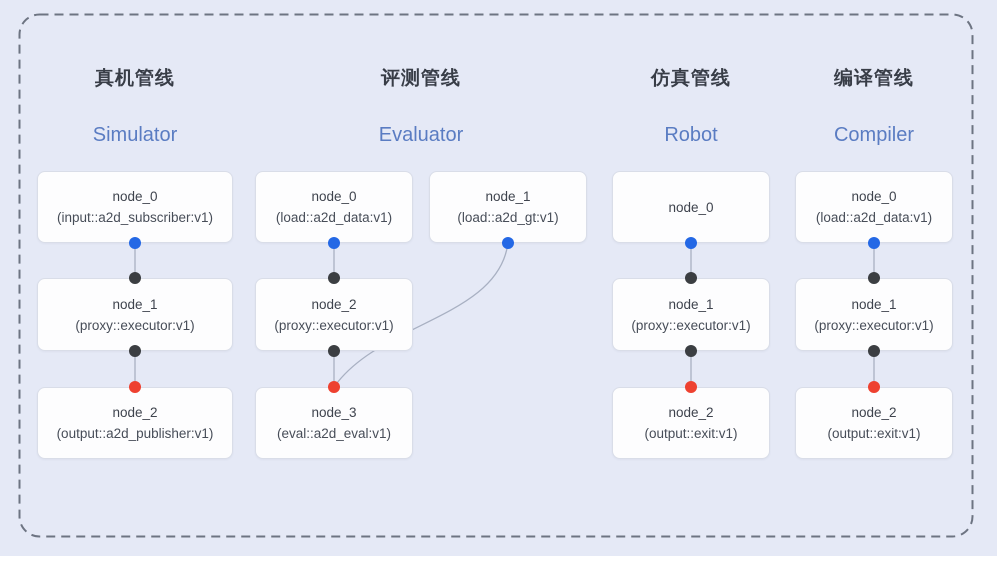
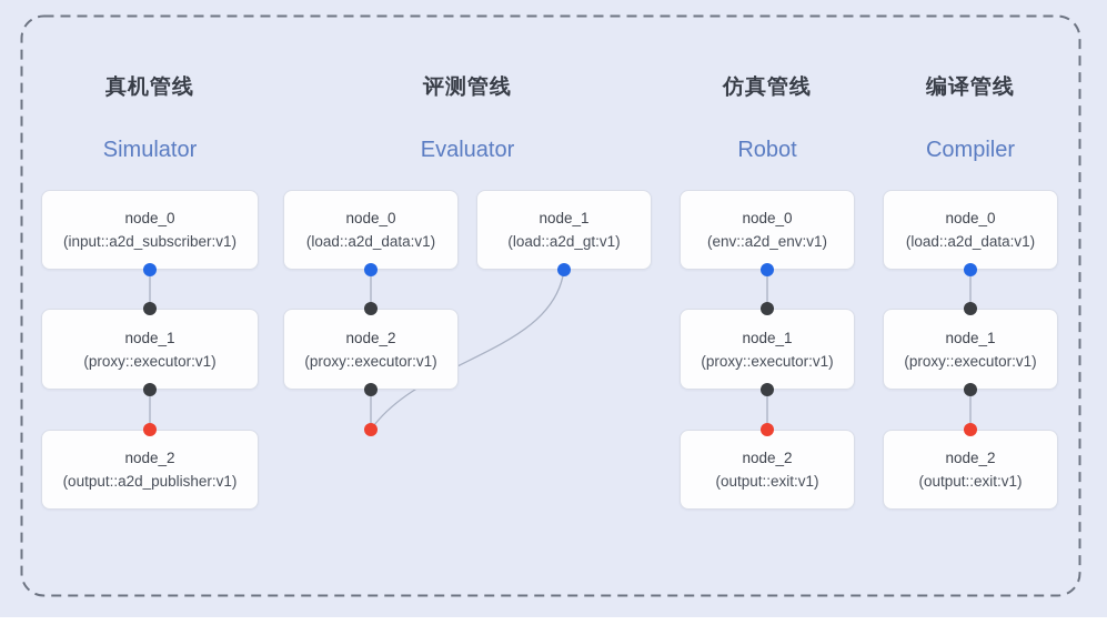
  真机管线
  评测管线
  仿真管线
  编译管线
  Simulator
  Evaluator
  Robot
  Compiler
  node_0
  (input::a2d_subscriber:v1)
  node_1
  (proxy::executor:v1)
  node_2
  (output::a2d_publisher:v1)
  node_0
  (load::a2d_data:v1)
  node_1
  (load::a2d_gt:v1)
  node_2
  (proxy::executor:v1)
- node_3
- (eval::a2d_eval:v1)
  node_0
+ (env::a2d_env:v1)
  node_1
  (proxy::executor:v1)
  node_2
  (output::exit:v1)
  node_0
  (load::a2d_data:v1)
  node_1
  (proxy::executor:v1)
  node_2
  (output::exit:v1)
